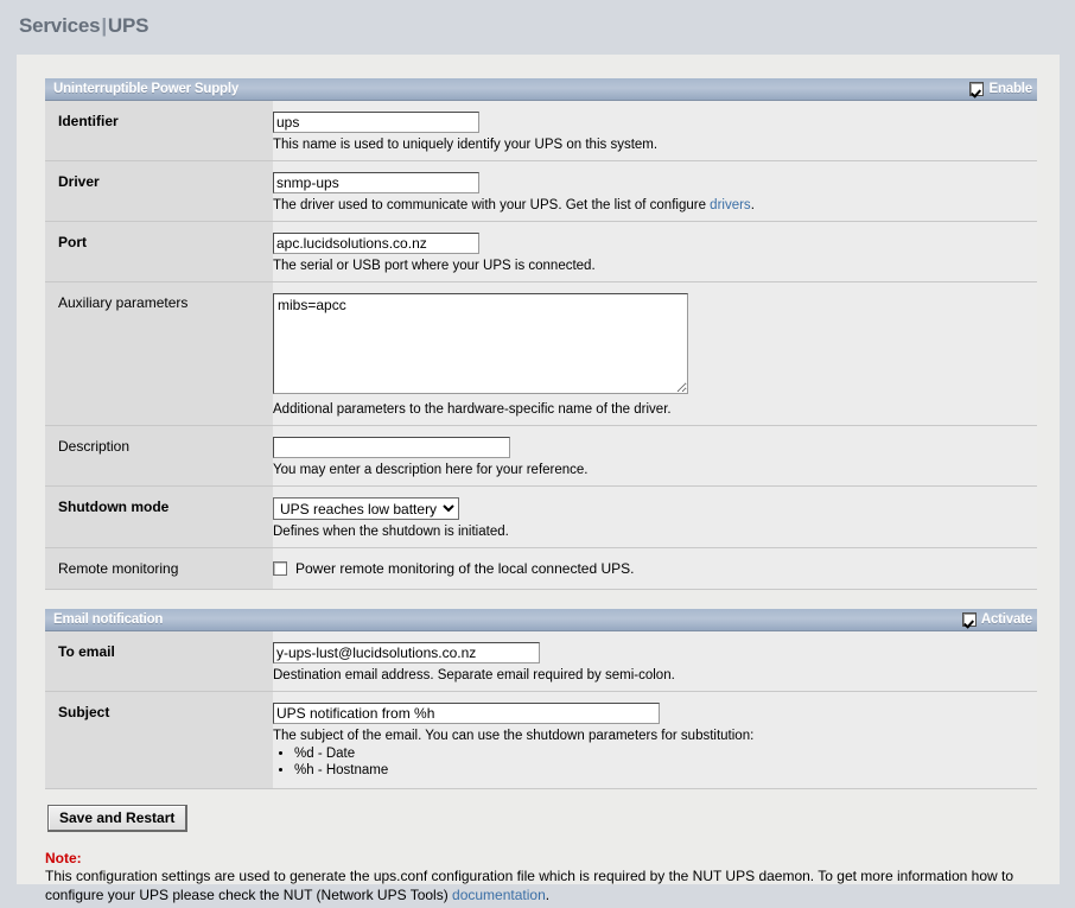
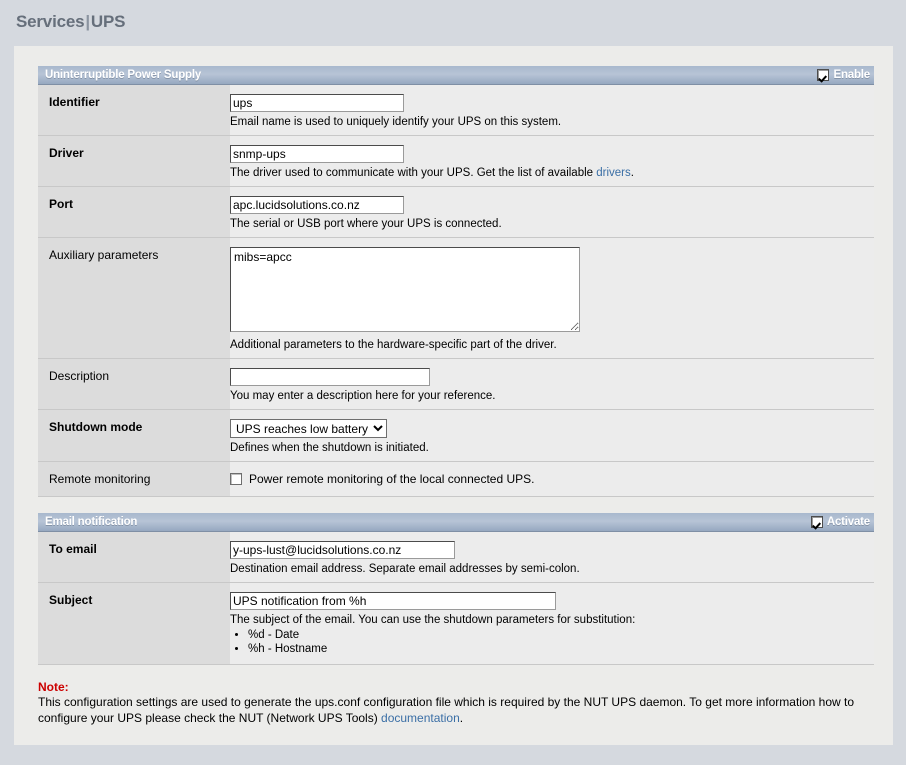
  Services|UPS
  Uninterruptible Power Supply
  Enable
  Identifier
  ups
- This name is used to uniquely identify your UPS on this system.
+ Email name is used to uniquely identify your UPS on this system.
  Driver
  snmp-ups
- The driver used to communicate with your UPS. Get the list of configure drivers.
+ The driver used to communicate with your UPS. Get the list of available drivers.
  Port
  apc.lucidsolutions.co.nz
  The serial or USB port where your UPS is connected.
  Auxiliary parameters
  mibs=apcc
- Additional parameters to the hardware-specific name of the driver.
+ Additional parameters to the hardware-specific part of the driver.
  Description
  You may enter a description here for your reference.
  Shutdown mode
  UPS reaches low battery
  Defines when the shutdown is initiated.
  Remote monitoring
  Power remote monitoring of the local connected UPS.
  Email notification
  Activate
  To email
  y-ups-lust@lucidsolutions.co.nz
- Destination email address. Separate email required by semi-colon.
+ Destination email address. Separate email addresses by semi-colon.
  Subject
  UPS notification from %h
  The subject of the email. You can use the shutdown parameters for substitution:
  %d - Date
  %h - Hostname
- Save and Restart
  Note:
  This configuration settings are used to generate the ups.conf configuration file which is required by the NUT UPS daemon. To get more information how to configure your UPS please check the NUT (Network UPS Tools) documentation.
